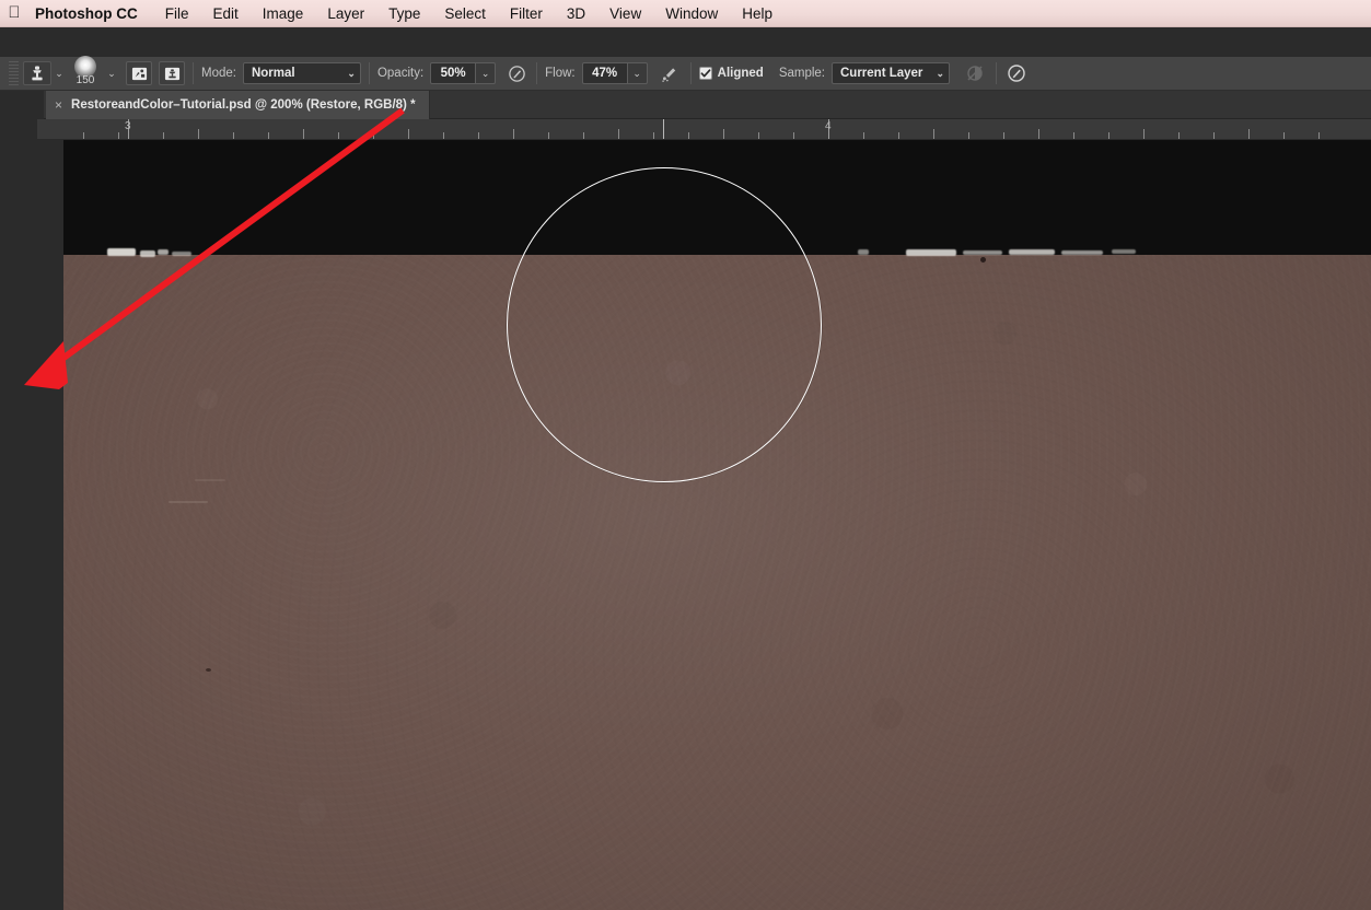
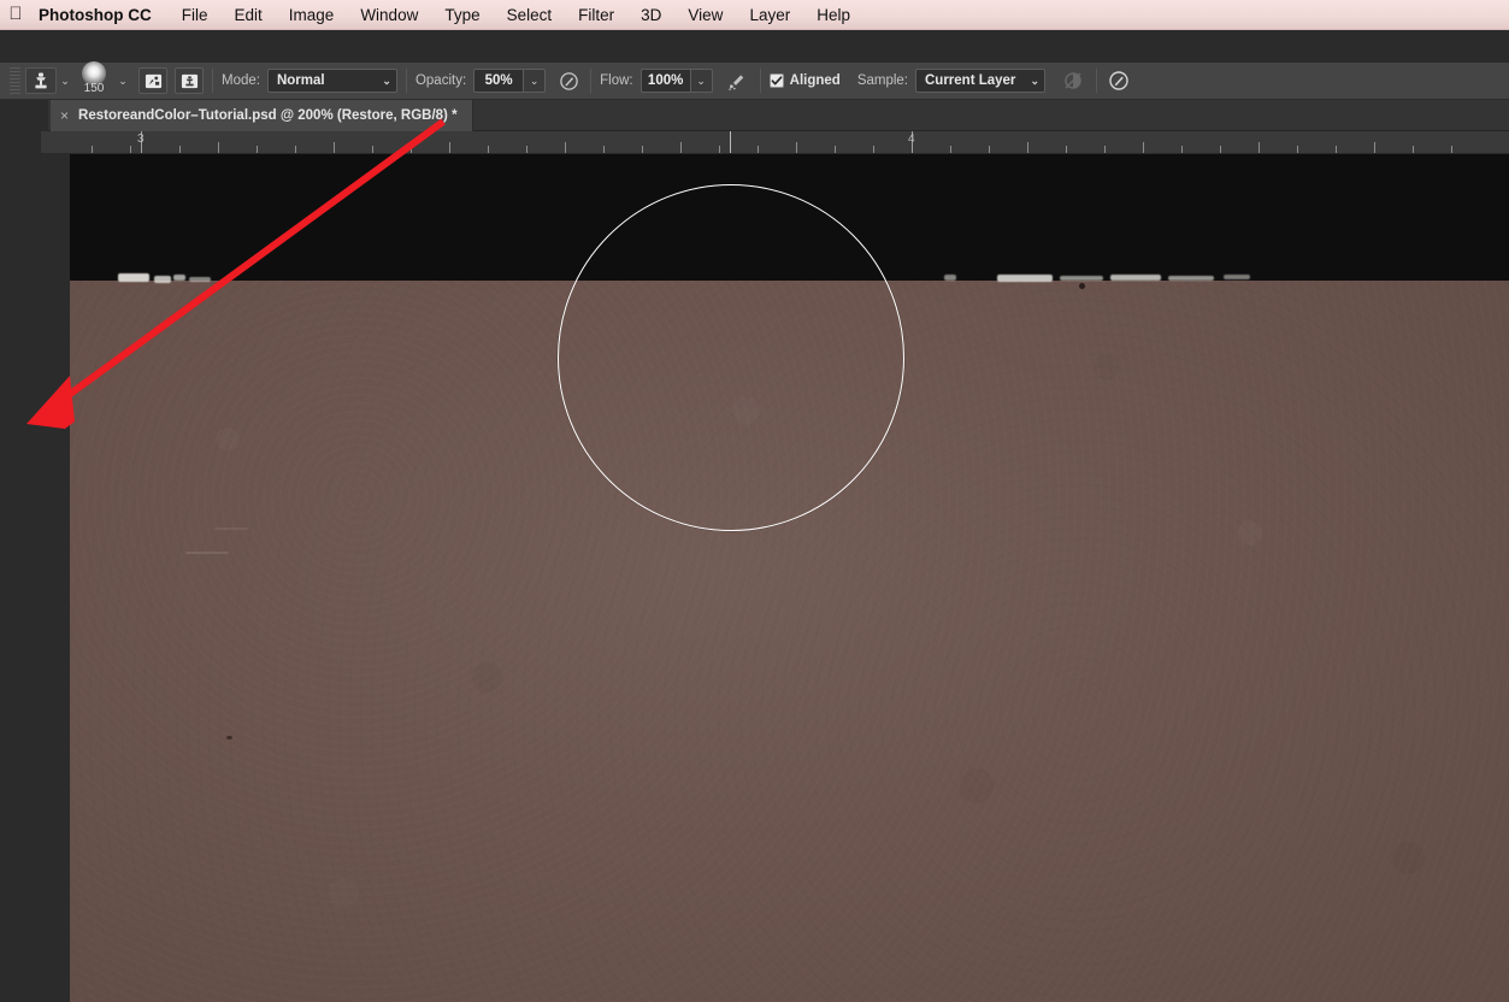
  
  Photoshop CC
  File
  Edit
  Image
- Layer
+ Window
  Type
  Select
  Filter
  3D
  View
- Window
+ Layer
  Help
  ⌄
  150
  ⌄
  Mode:
  Normal
  ⌄
  Opacity:
  50%
  ⌄
  Flow:
- 47%
+ 100%
  ⌄
  Aligned
  Sample:
  Current Layer
  ⌄
  ×
  RestoreandColor–Tutorial.psd @ 200% (Restore, RGB/8) *
  3
  4
